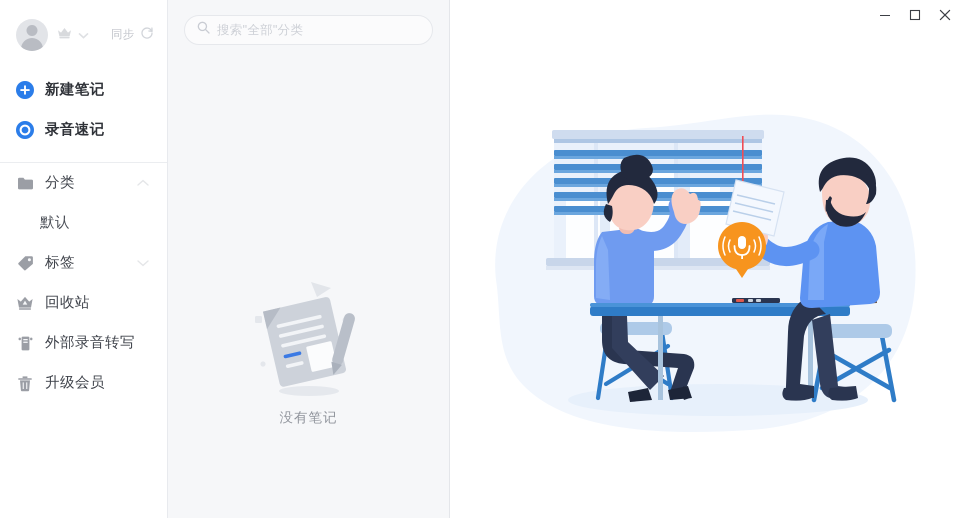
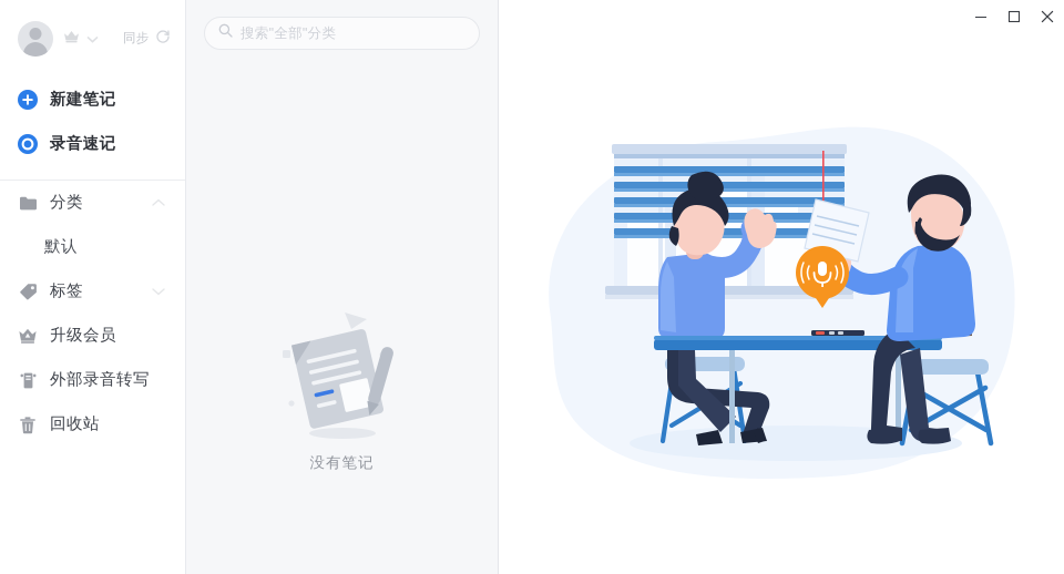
  同步
  新建笔记
  录音速记
  分类
  默认
  标签
- 回收站
+ 升级会员
  外部录音转写
- 升级会员
+ 回收站
  搜索"全部"分类
  没有笔记
